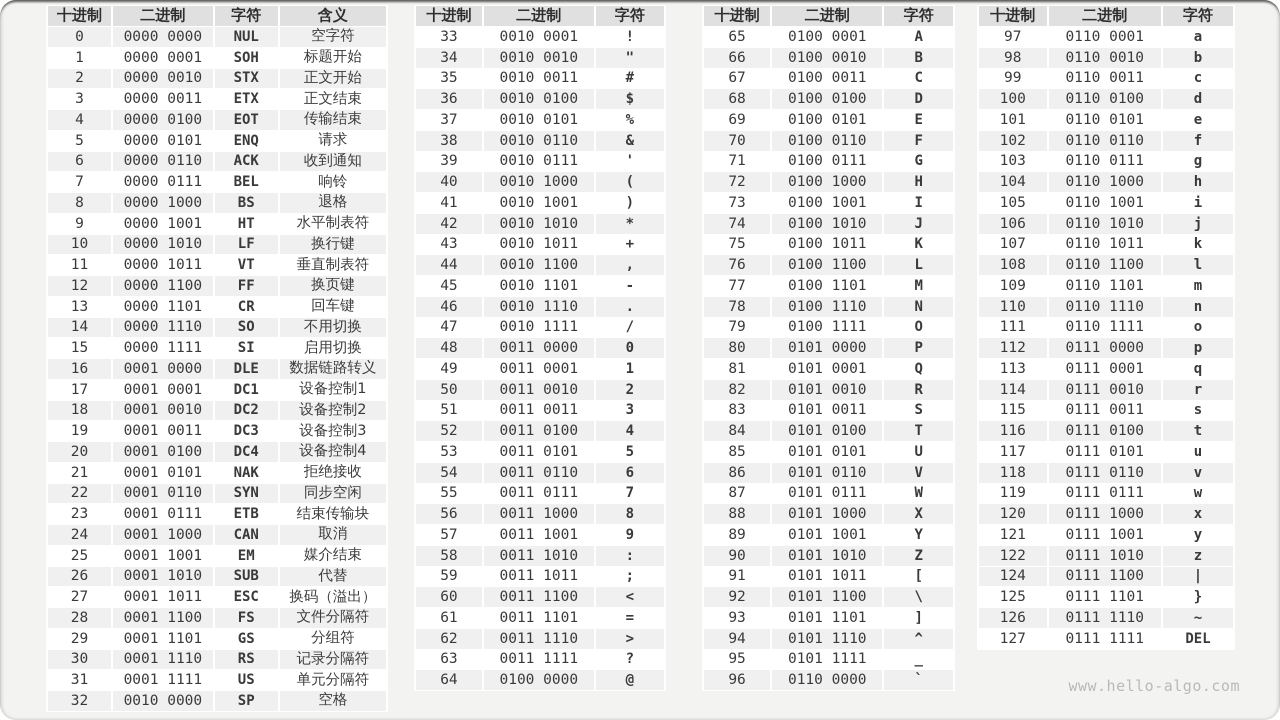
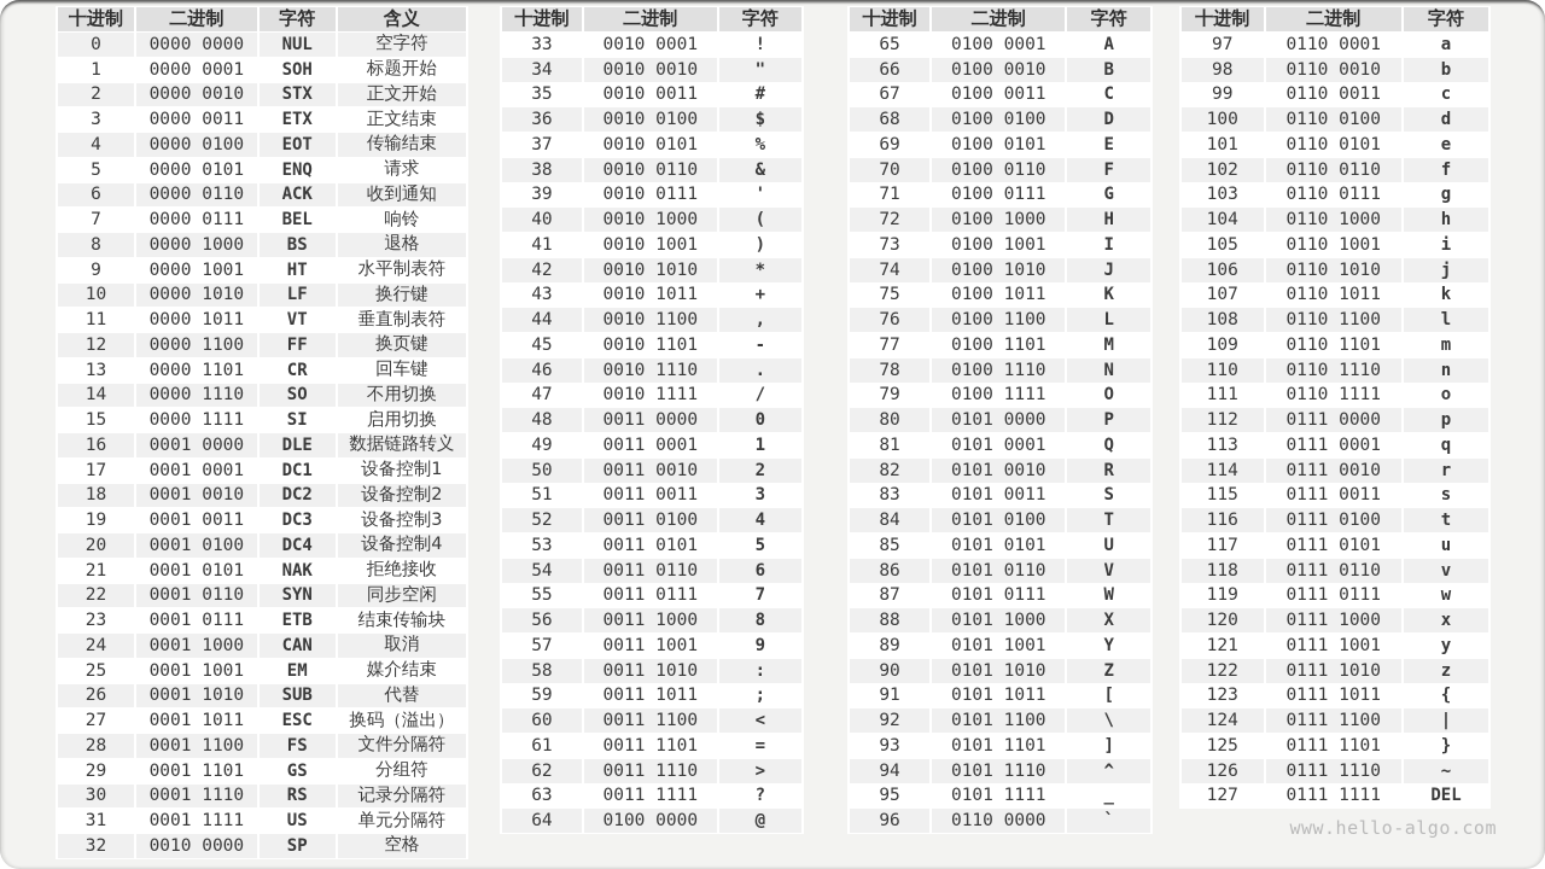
  十进制	二进制	字符	含义
  0	0000 0000	NUL	空字符
  1	0000 0001	SOH	标题开始
  2	0000 0010	STX	正文开始
  3	0000 0011	ETX	正文结束
  4	0000 0100	EOT	传输结束
  5	0000 0101	ENQ	请求
  6	0000 0110	ACK	收到通知
  7	0000 0111	BEL	响铃
  8	0000 1000	BS	退格
  9	0000 1001	HT	水平制表符
  10	0000 1010	LF	换行键
  11	0000 1011	VT	垂直制表符
  12	0000 1100	FF	换页键
  13	0000 1101	CR	回车键
  14	0000 1110	SO	不用切换
  15	0000 1111	SI	启用切换
  16	0001 0000	DLE	数据链路转义
  17	0001 0001	DC1	设备控制1
  18	0001 0010	DC2	设备控制2
  19	0001 0011	DC3	设备控制3
  20	0001 0100	DC4	设备控制4
  21	0001 0101	NAK	拒绝接收
  22	0001 0110	SYN	同步空闲
  23	0001 0111	ETB	结束传输块
  24	0001 1000	CAN	取消
  25	0001 1001	EM	媒介结束
  26	0001 1010	SUB	代替
  27	0001 1011	ESC	换码（溢出）
  28	0001 1100	FS	文件分隔符
  29	0001 1101	GS	分组符
  30	0001 1110	RS	记录分隔符
  31	0001 1111	US	单元分隔符
  32	0010 0000	SP	空格
  十进制	二进制	字符
  33	0010 0001	!
  34	0010 0010	"
  35	0010 0011	#
  36	0010 0100	$
  37	0010 0101	%
  38	0010 0110	&
  39	0010 0111	'
  40	0010 1000	(
  41	0010 1001	)
  42	0010 1010	*
  43	0010 1011	+
  44	0010 1100	,
  45	0010 1101	-
  46	0010 1110	.
  47	0010 1111	/
  48	0011 0000	0
  49	0011 0001	1
  50	0011 0010	2
  51	0011 0011	3
  52	0011 0100	4
  53	0011 0101	5
  54	0011 0110	6
  55	0011 0111	7
  56	0011 1000	8
  57	0011 1001	9
  58	0011 1010	:
  59	0011 1011	;
  60	0011 1100	<
  61	0011 1101	=
  62	0011 1110	>
  63	0011 1111	?
  64	0100 0000	@
  十进制	二进制	字符
  65	0100 0001	A
  66	0100 0010	B
  67	0100 0011	C
  68	0100 0100	D
  69	0100 0101	E
  70	0100 0110	F
  71	0100 0111	G
  72	0100 1000	H
  73	0100 1001	I
  74	0100 1010	J
  75	0100 1011	K
  76	0100 1100	L
  77	0100 1101	M
  78	0100 1110	N
  79	0100 1111	O
  80	0101 0000	P
  81	0101 0001	Q
  82	0101 0010	R
  83	0101 0011	S
  84	0101 0100	T
  85	0101 0101	U
  86	0101 0110	V
  87	0101 0111	W
  88	0101 1000	X
  89	0101 1001	Y
  90	0101 1010	Z
  91	0101 1011	[
  92	0101 1100	\
  93	0101 1101	]
  94	0101 1110	^
  95	0101 1111	_
  96	0110 0000	`
  十进制	二进制	字符
  97	0110 0001	a
  98	0110 0010	b
  99	0110 0011	c
  100	0110 0100	d
  101	0110 0101	e
  102	0110 0110	f
  103	0110 0111	g
  104	0110 1000	h
  105	0110 1001	i
  106	0110 1010	j
  107	0110 1011	k
  108	0110 1100	l
  109	0110 1101	m
  110	0110 1110	n
  111	0110 1111	o
  112	0111 0000	p
  113	0111 0001	q
  114	0111 0010	r
  115	0111 0011	s
  116	0111 0100	t
  117	0111 0101	u
  118	0111 0110	v
  119	0111 0111	w
  120	0111 1000	x
  121	0111 1001	y
  122	0111 1010	z
+ 123	0111 1011	{
  124	0111 1100	|
  125	0111 1101	}
  126	0111 1110	~
  127	0111 1111	DEL
  www.hello-algo.com
